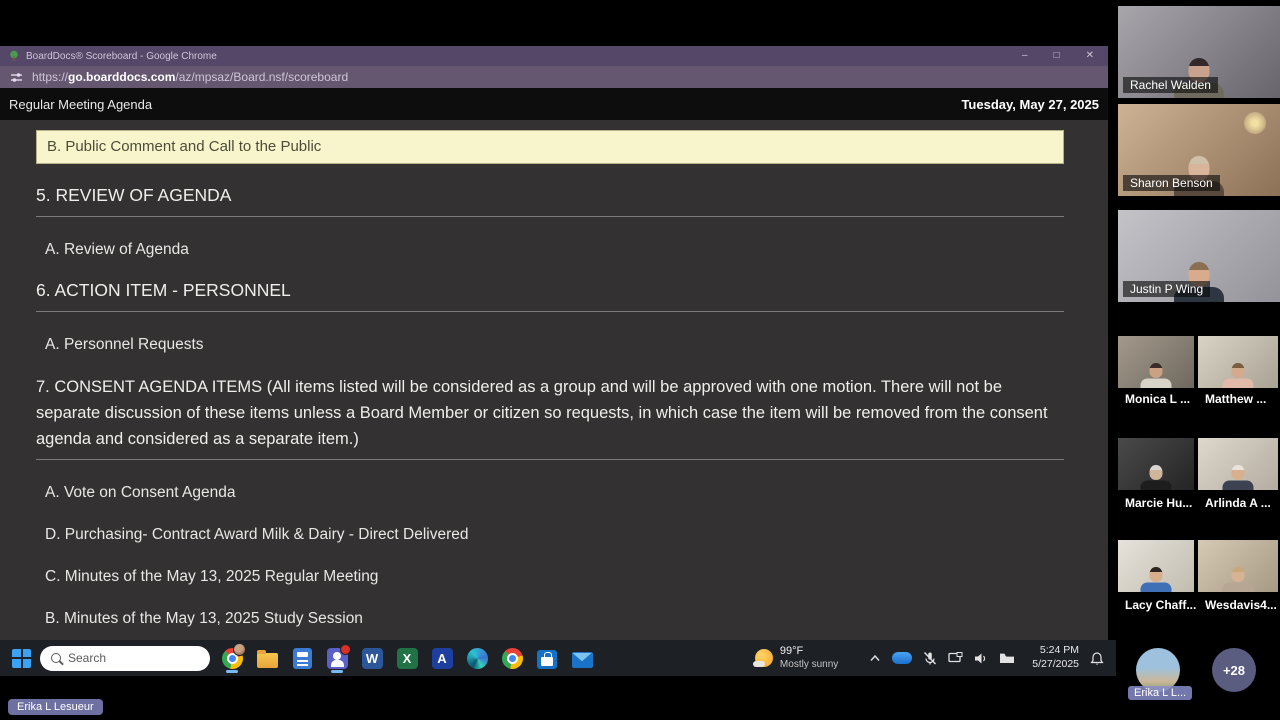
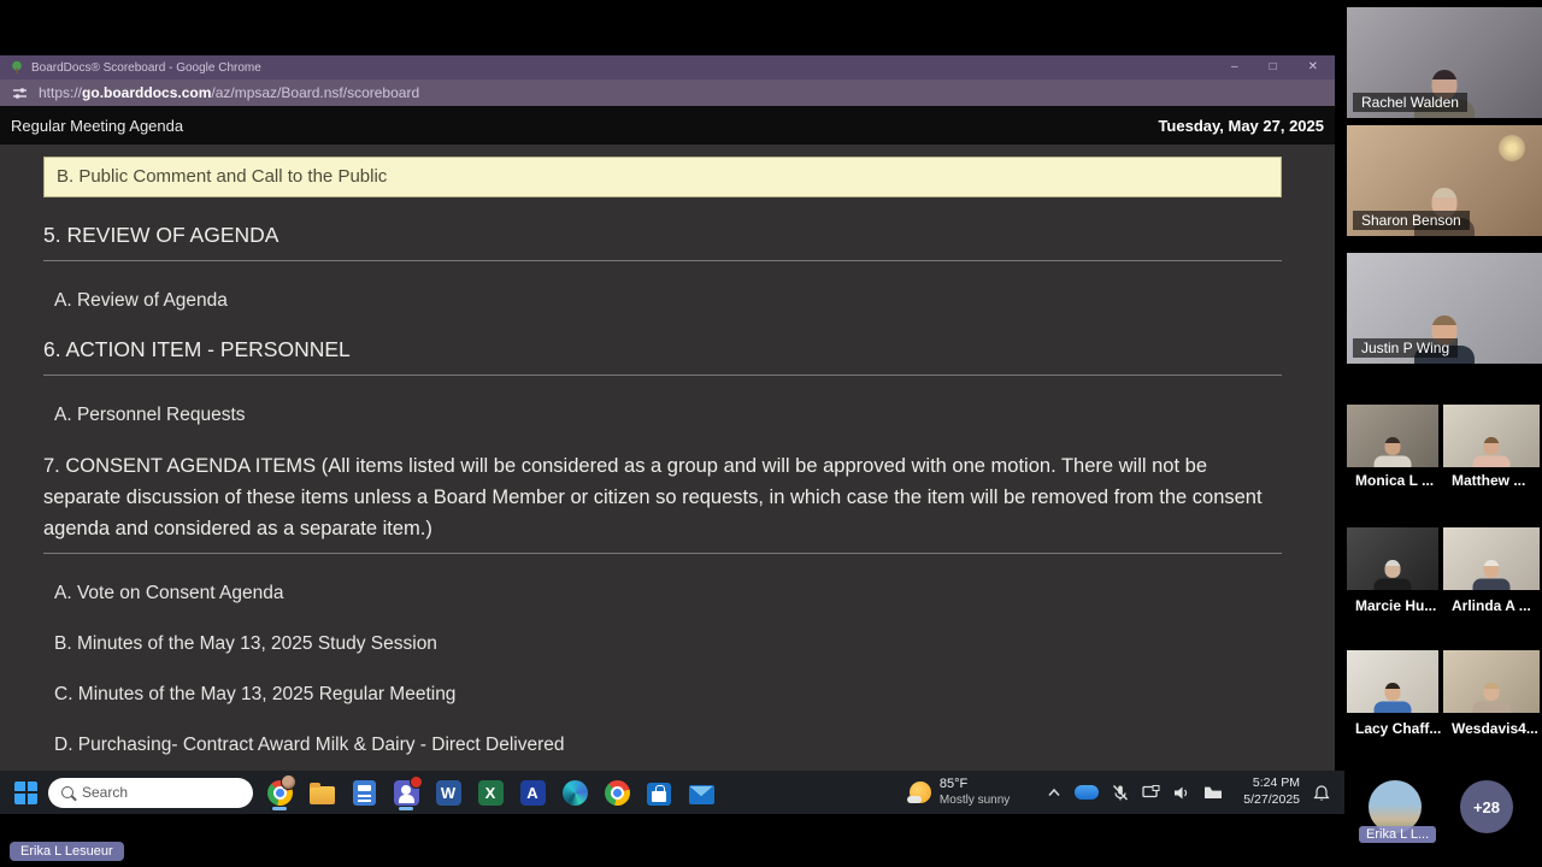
  BoardDocs® Scoreboard - Google Chrome
  https://go.boarddocs.com/az/mpsaz/Board.nsf/scoreboard
  Regular Meeting Agenda
  Tuesday, May 27, 2025
  B. Public Comment and Call to the Public
  5. REVIEW OF AGENDA
  A. Review of Agenda
  6. ACTION ITEM - PERSONNEL
  A. Personnel Requests
  7. CONSENT AGENDA ITEMS (All items listed will be considered as a group and will be approved with one motion. There will not be separate discussion of these items unless a Board Member or citizen so requests, in which case the item will be removed from the consent agenda and considered as a separate item.)
  A. Vote on Consent Agenda
- D. Purchasing- Contract Award Milk & Dairy - Direct Delivered
+ B. Minutes of the May 13, 2025 Study Session
  C. Minutes of the May 13, 2025 Regular Meeting
- B. Minutes of the May 13, 2025 Study Session
+ D. Purchasing- Contract Award Milk & Dairy - Direct Delivered
  Search
- 99°F
+ 85°F
  Mostly sunny
  5:24 PM
  5/27/2025
  Erika L Lesueur
  Rachel Walden
  Sharon Benson
  Justin P Wing
  Monica L ...
  Matthew ...
  Marcie Hu...
  Arlinda A ...
  Lacy Chaff...
  Wesdavis4...
  Erika L L...
  +28
